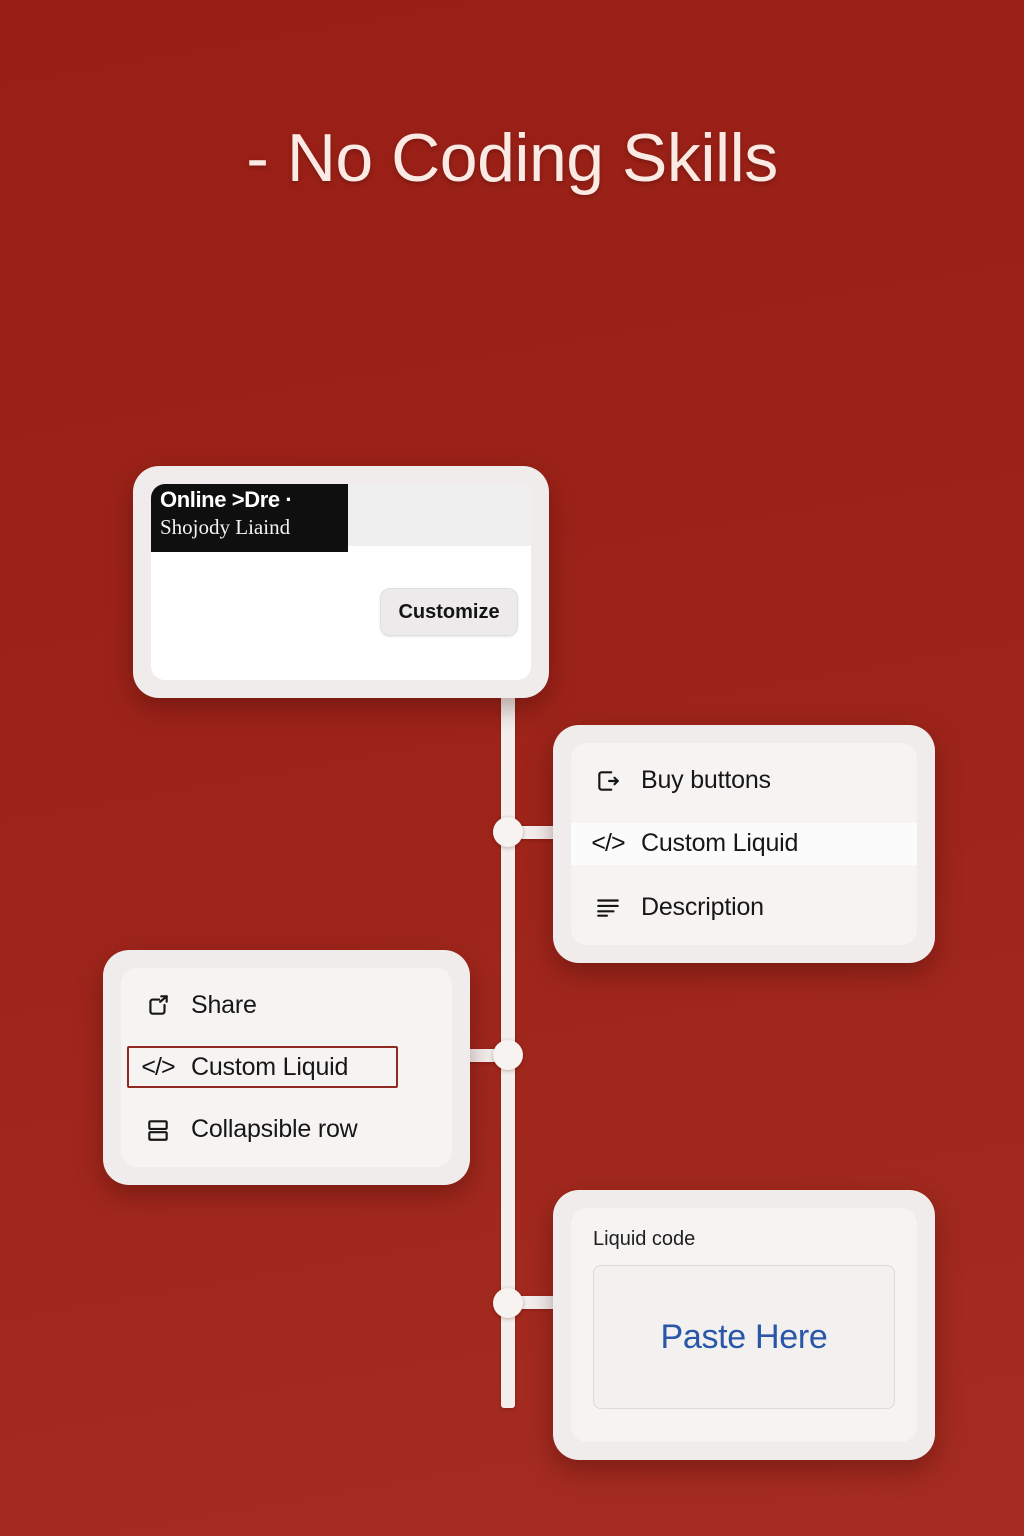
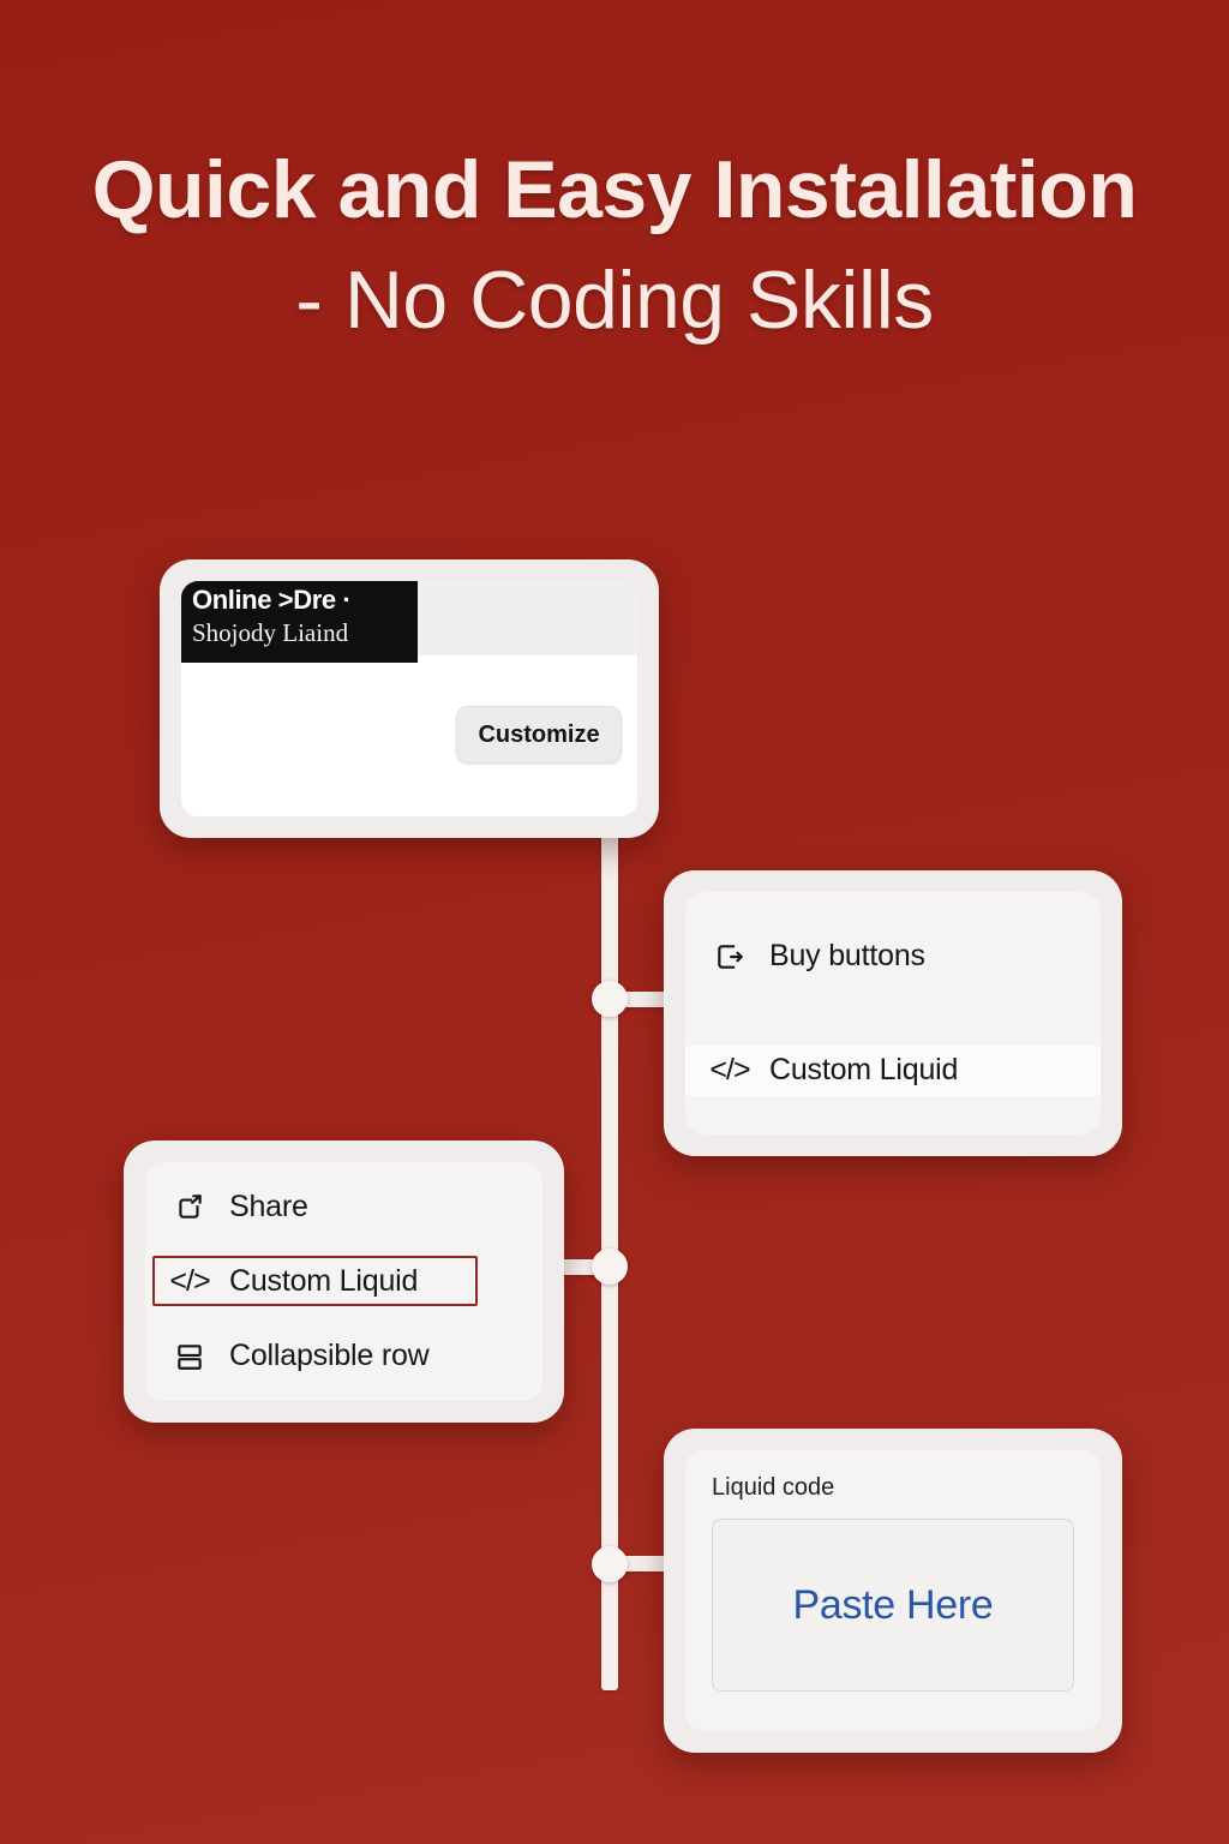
+ Quick and Easy Installation
  - No Coding Skills
  Online >Dre ·
  Shojody Liaind
  Customize
  Buy buttons
  </>
  Custom Liquid
- Description
  Share
  </>
  Custom Liquid
  Collapsible row
  Liquid code
  Paste Here
